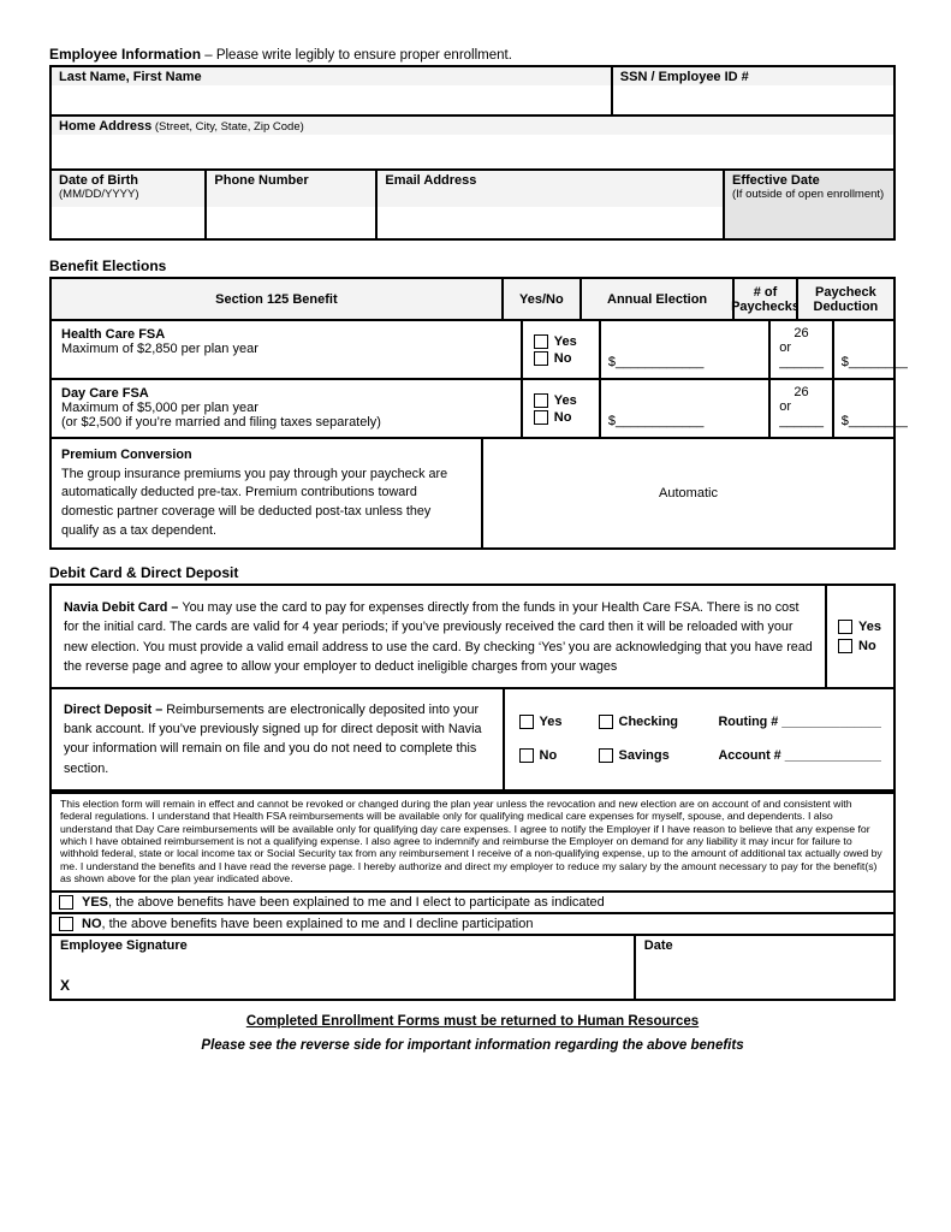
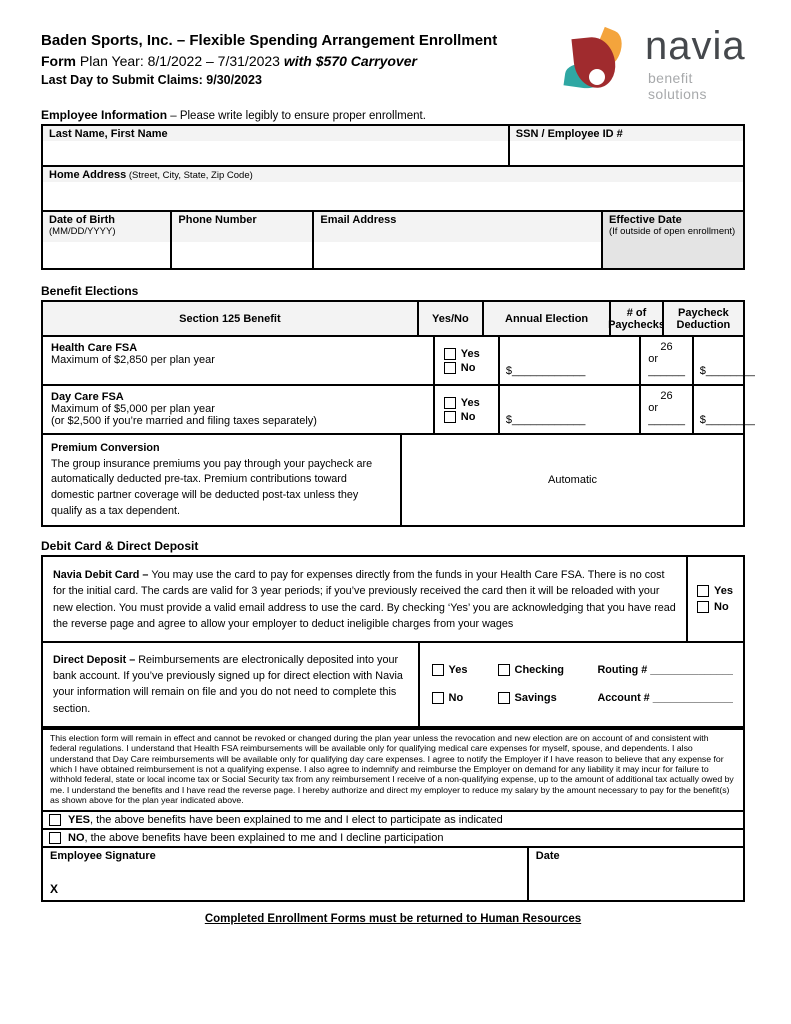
+ Baden Sports, Inc. – Flexible Spending Arrangement Enrollment
+ Form Plan Year: 8/1/2022 – 7/31/2023 with $570 Carryover
+ Last Day to Submit Claims: 9/30/2023
+ navia
+ benefit solutions
  Employee Information – Please write legibly to ensure proper enrollment.
  Last Name, First Name
  SSN / Employee ID #
  Home Address (Street, City, State, Zip Code)
  Date of Birth
  (MM/DD/YYYY)
  Phone Number
  Email Address
  Effective Date
  (If outside of open enrollment)
  Benefit Elections
  Section 125 Benefit
  Yes/No
  Annual Election
  # of Paycheck
  Paycheck Deduction
  Health Care FSA
  Maximum of $2,850 per plan year
  Yes
  No
  $____________
  26
  or ______
  $________
  Day Care FSA
  Maximum of $5,000 per plan year
  (or $2,500 if you’re married and filing taxes separately)
  Yes
  No
  $____________
  26
  or ______
  $________
  Premium Conversion
  The group insurance premiums you pay through your paycheck are automatically deducted pre-tax. Premium contributions toward domestic partner coverage will be deducted post-tax unless they qualify as a tax dependent.
  Automatic
  Debit Card & Direct Deposit
- Navia Debit Card – You may use the card to pay for expenses directly from the funds in your Health Care FSA. There is no cost for the initial card. The cards are valid for 4 year periods; if you’ve previously received the card then it will be reloaded with your new election. You must provide a valid email address to use the card. By checking ‘Yes’ you are acknowledging that you have read the reverse page and agree to allow your employer to deduct ineligible charges from your wages
+ Navia Debit Card – You may use the card to pay for expenses directly from the funds in your Health Care FSA. There is no cost for the initial card. The cards are valid for 3 year periods; if you’ve previously received the card then it will be reloaded with your new election. You must provide a valid email address to use the card. By checking ‘Yes’ you are acknowledging that you have read the reverse page and agree to allow your employer to deduct ineligible charges from your wages
  Yes
  No
- Direct Deposit – Reimbursements are electronically deposited into your bank account. If you’ve previously signed up for direct deposit with Navia your information will remain on file and you do not need to complete this section.
+ Direct Deposit – Reimbursements are electronically deposited into your bank account. If you’ve previously signed up for direct election with Navia your information will remain on file and you do not need to complete this section.
  Yes
  Checking
  Routing # ______________
  No
  Savings
  Account # _____________
  This election form will remain in effect and cannot be revoked or changed during the plan year unless the revocation and new election are on account of and consistent with federal regulations. I understand that Health FSA reimbursements will be available only for qualifying medical care expenses for myself, spouse, and dependents. I also understand that Day Care reimbursements will be available only for qualifying day care expenses. I agree to notify the Employer if I have reason to believe that any expense for which I have obtained reimbursement is not a qualifying expense. I also agree to indemnify and reimburse the Employer on demand for any liability it may incur for failure to withhold federal, state or local income tax or Social Security tax from any reimbursement I receive of a non-qualifying expense, up to the amount of additional tax actually owed by me. I understand the benefits and I have read the reverse page. I hereby authorize and direct my employer to reduce my salary by the amount necessary to pay for the benefit(s) as shown above for the plan year indicated above.
  YES, the above benefits have been explained to me and I elect to participate as indicated
  NO, the above benefits have been explained to me and I decline participation
  Employee Signature
  X
  Date
  Completed Enrollment Forms must be returned to Human Resources
- Please see the reverse side for important information regarding the above benefits
